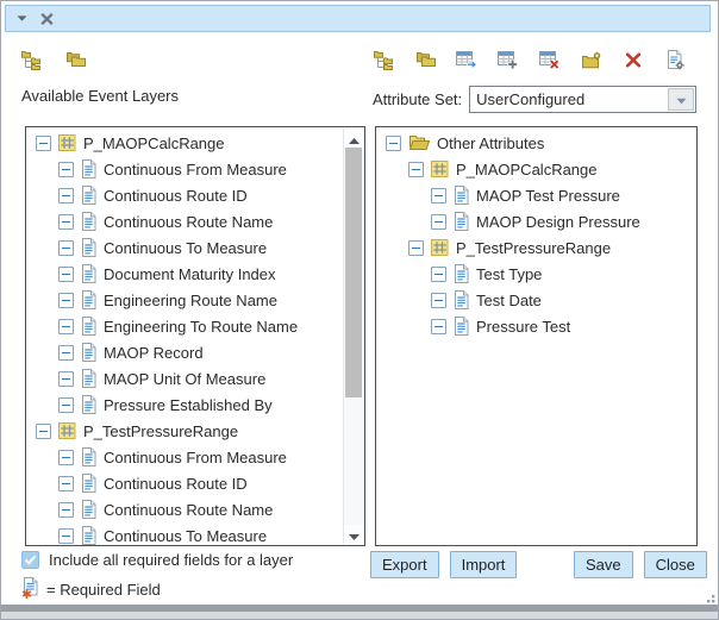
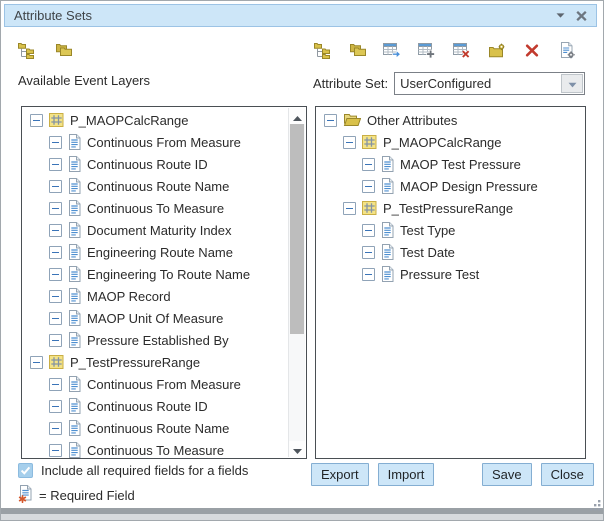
+ Attribute Sets
  Available Event Layers
  Attribute Set:
  UserConfigured
  P_MAOPCalcRange
  Continuous From Measure
  Continuous Route ID
  Continuous Route Name
  Continuous To Measure
  Document Maturity Index
  Engineering Route Name
  Engineering To Route Name
  MAOP Record
  MAOP Unit Of Measure
  Pressure Established By
  P_TestPressureRange
  Continuous From Measure
  Continuous Route ID
  Continuous Route Name
  Continuous To Measure
  Other Attributes
  P_MAOPCalcRange
  MAOP Test Pressure
  MAOP Design Pressure
  P_TestPressureRange
  Test Type
  Test Date
  Pressure Test
- Include all required fields for a layer
+ Include all required fields for a fields
  = Required Field
  Export
  Import
  Save
  Close
